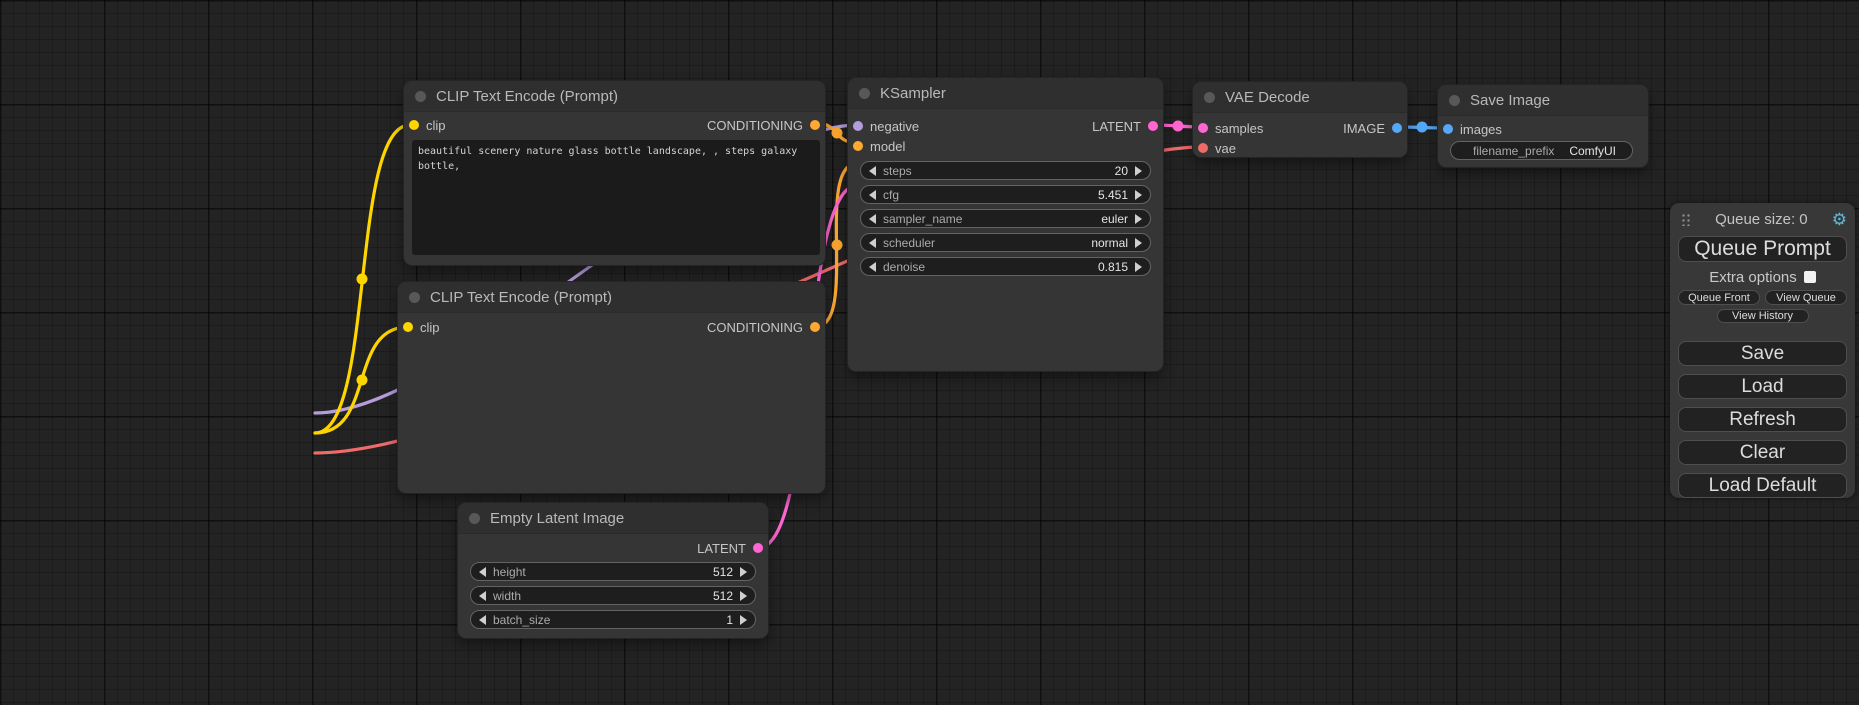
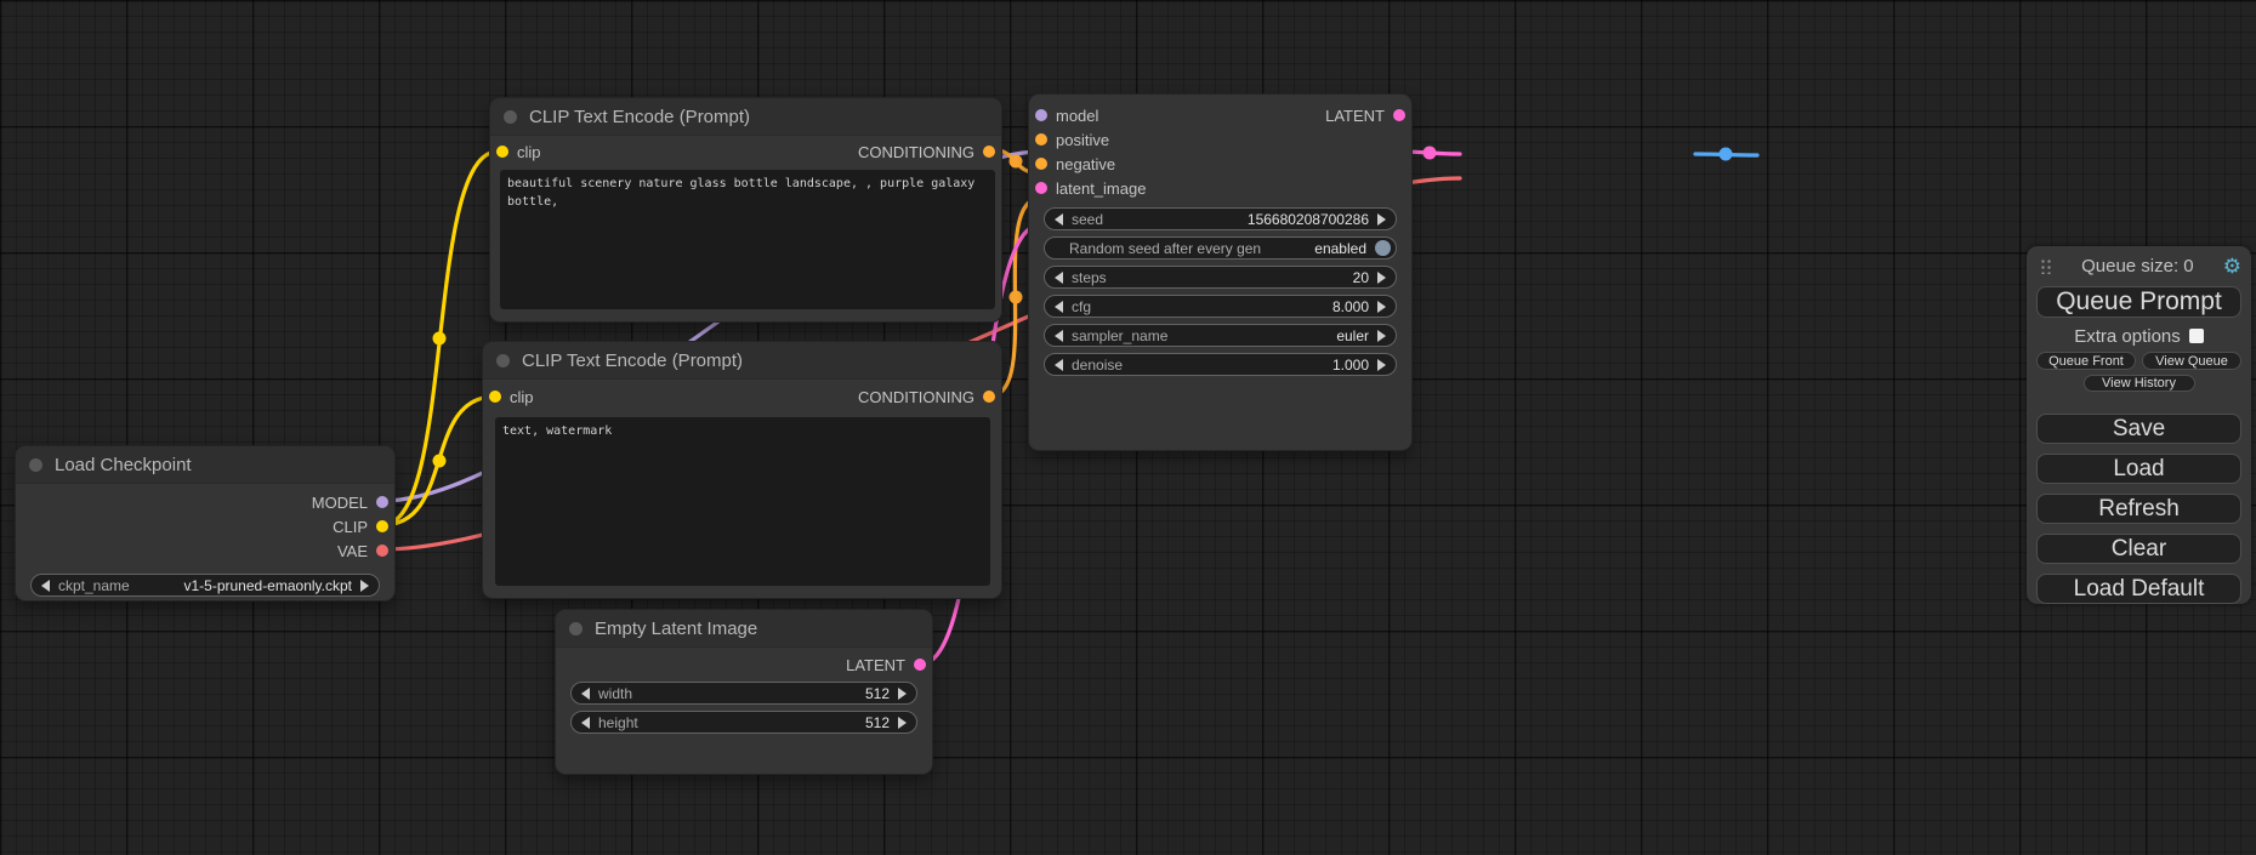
  CLIP Text Encode (Prompt)
  clip
  CONDITIONING
- beautiful scenery nature glass bottle landscape, , steps galaxy bottle,
+ beautiful scenery nature glass bottle landscape, , purple galaxy bottle,
  CLIP Text Encode (Prompt)
  clip
  CONDITIONING
+ text, watermark
+ Load Checkpoint
+ MODEL
+ CLIP
+ VAE
+ ckpt_name
+ v1-5-pruned-emaonly.ckpt
  Empty Latent Image
  LATENT
- height
+ width
  512
- width
+ height
  512
- batch_size
- 1
- KSampler
- negative
+ model
  LATENT
+ positive
- model
+ negative
+ latent_image
+ seed
+ 156680208700286
+ Random seed after every gen
+ enabled
  steps
  20
  cfg
- 5.451
+ 8.000
  sampler_name
  euler
- scheduler
- normal
  denoise
- 0.815
+ 1.000
- VAE Decode
- samples
- IMAGE
- vae
- Save Image
- images
- filename_prefix
- ComfyUI
  Queue size: 0
  ⚙
  Queue Prompt
  Extra options
  Queue Front
  View Queue
  View History
  Save
  Load
  Refresh
  Clear
  Load Default
